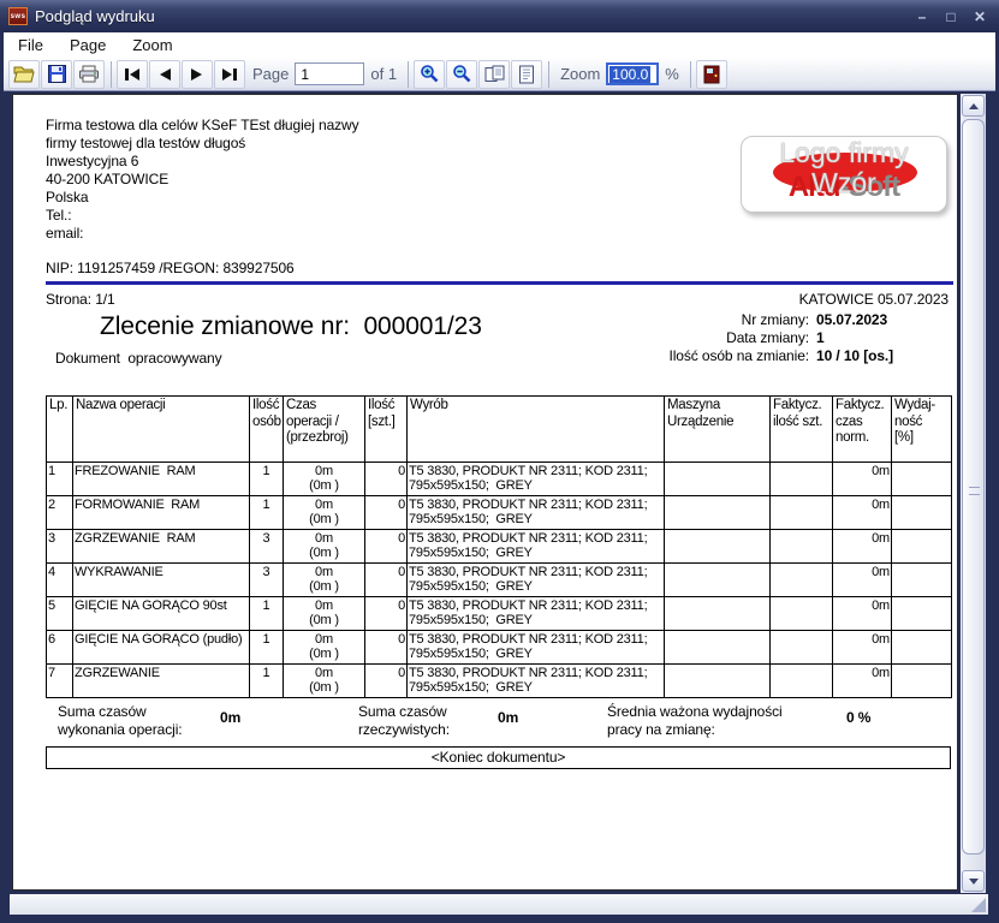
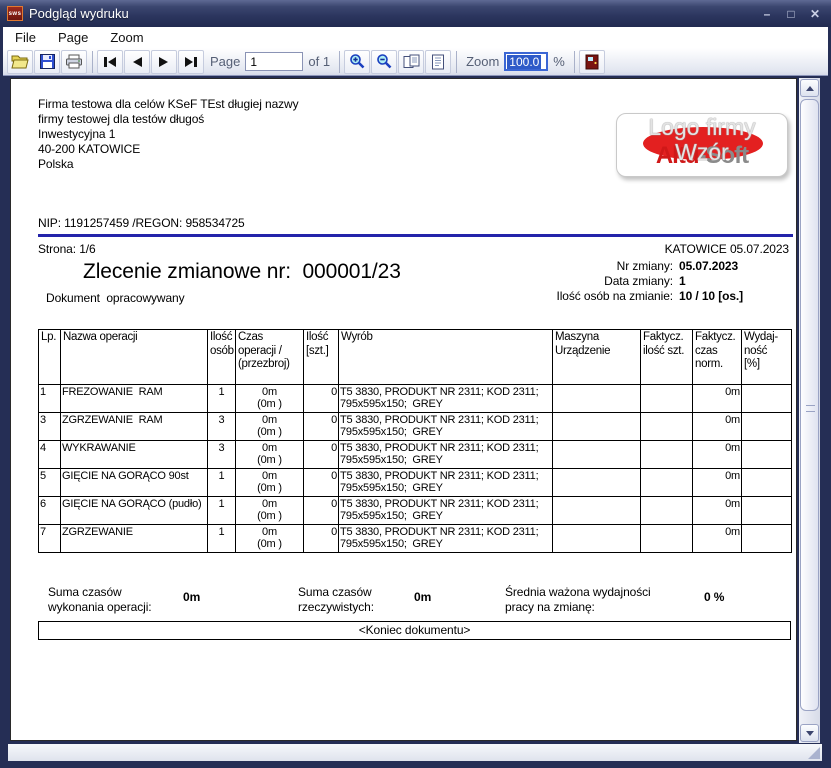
  Podgląd wydruku
  –
  □
  ✕
  File
  Page
  Zoom
  Page
  1
  of 1
  Zoom
  100.0
  %
  Firma testowa dla celów KSeF TEst długiej nazwy
  firmy testowej dla testów długoś
- Inwestycyjna 6
+ Inwestycyjna 1
  40-200 KATOWICE
  Polska
- Tel.:
- email:
  Altu-Soft
  Logo firmy
  Wzór
- NIP: 1191257459 /REGON: 839927506
+ NIP: 1191257459 /REGON: 958534725
- Strona: 1/1
+ Strona: 1/6
  KATOWICE 05.07.2023
  Zlecenie zmianowe nr: 000001/23
  Dokument opracowywany
  Nr zmiany:
  05.07.2023
  Data zmiany:
  1
  Ilość osób na zmianie:
  10 / 10 [os.]
  Lp.	Nazwa operacji	Ilość osób	Czas operacji / (przezbroj)	Ilość [szt.]	Wyrób	Maszyna Urządzenie	Faktycz. ilość szt.	Faktycz. czas norm.	Wydaj- ność [%]
  1	FREZOWANIE RAM	1	0m (0m )	0	T5 3830, PRODUKT NR 2311; KOD 2311; 795x595x150; GREY			0m
- 2	FORMOWANIE RAM	1	0m (0m )	0	T5 3830, PRODUKT NR 2311; KOD 2311; 795x595x150; GREY			0m
  3	ZGRZEWANIE RAM	3	0m (0m )	0	T5 3830, PRODUKT NR 2311; KOD 2311; 795x595x150; GREY			0m
  4	WYKRAWANIE	3	0m (0m )	0	T5 3830, PRODUKT NR 2311; KOD 2311; 795x595x150; GREY			0m
  5	GIĘCIE NA GORĄCO 90st	1	0m (0m )	0	T5 3830, PRODUKT NR 2311; KOD 2311; 795x595x150; GREY			0m
  6	GIĘCIE NA GORĄCO (pudło)	1	0m (0m )	0	T5 3830, PRODUKT NR 2311; KOD 2311; 795x595x150; GREY			0m
  7	ZGRZEWANIE	1	0m (0m )	0	T5 3830, PRODUKT NR 2311; KOD 2311; 795x595x150; GREY			0m
  Suma czasów
  wykonania operacji:
  0m
  Suma czasów
  rzeczywistych:
  0m
  Średnia ważona wydajności
  pracy na zmianę:
  0 %
  <Koniec dokumentu>
